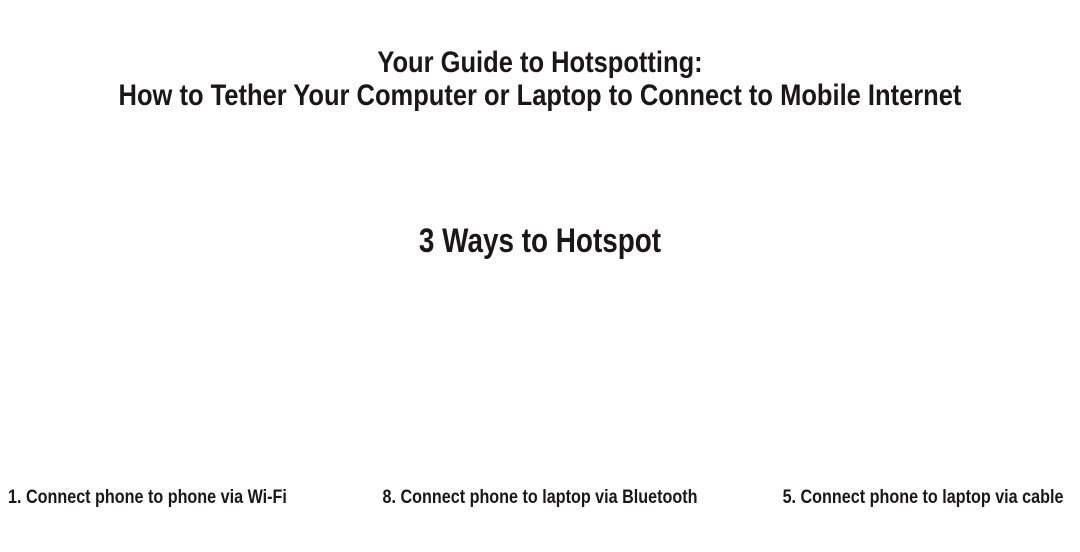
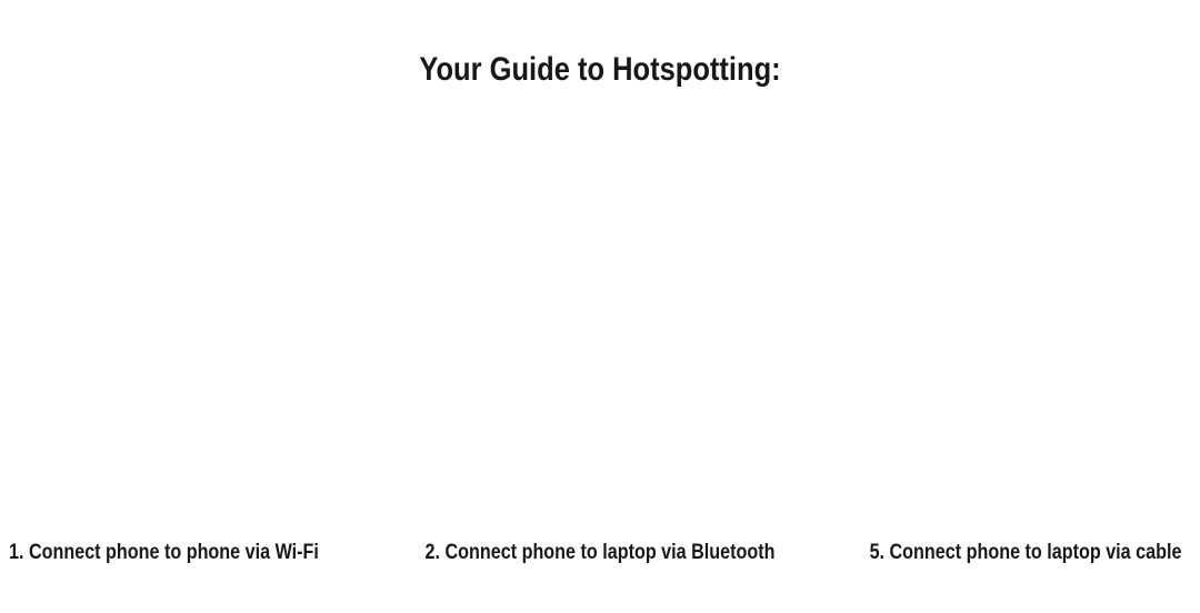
  Your Guide to Hotspotting:
- How to Tether Your Computer or Laptop to Connect to Mobile Internet
- 3 Ways to Hotspot
  1. Connect phone to phone via Wi-Fi
- 8. Connect phone to laptop via Bluetooth
+ 2. Connect phone to laptop via Bluetooth
  5. Connect phone to laptop via cable
